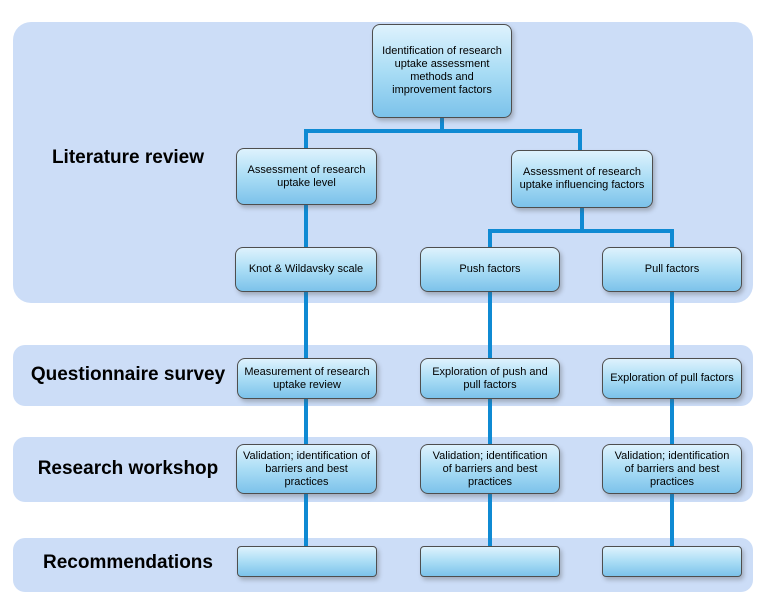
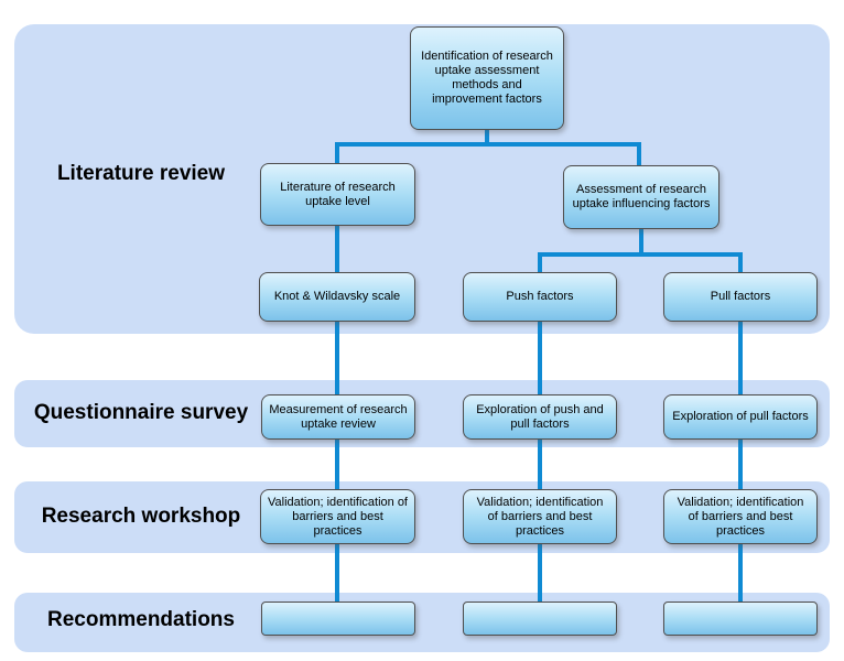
  Literature review
  Questionnaire survey
  Research workshop
  Recommendations
  Identification of research uptake assessment methods and improvement factors
- Assessment of research uptake level
+ Literature of research uptake level
  Assessment of research uptake influencing factors
  Knot & Wildavsky scale
  Push factors
  Pull factors
  Measurement of research uptake review
  Exploration of push and pull factors
  Exploration of pull factors
  Validation; identification of barriers and best practices
  Validation; identification of barriers and best practices
  Validation; identification of barriers and best practices
